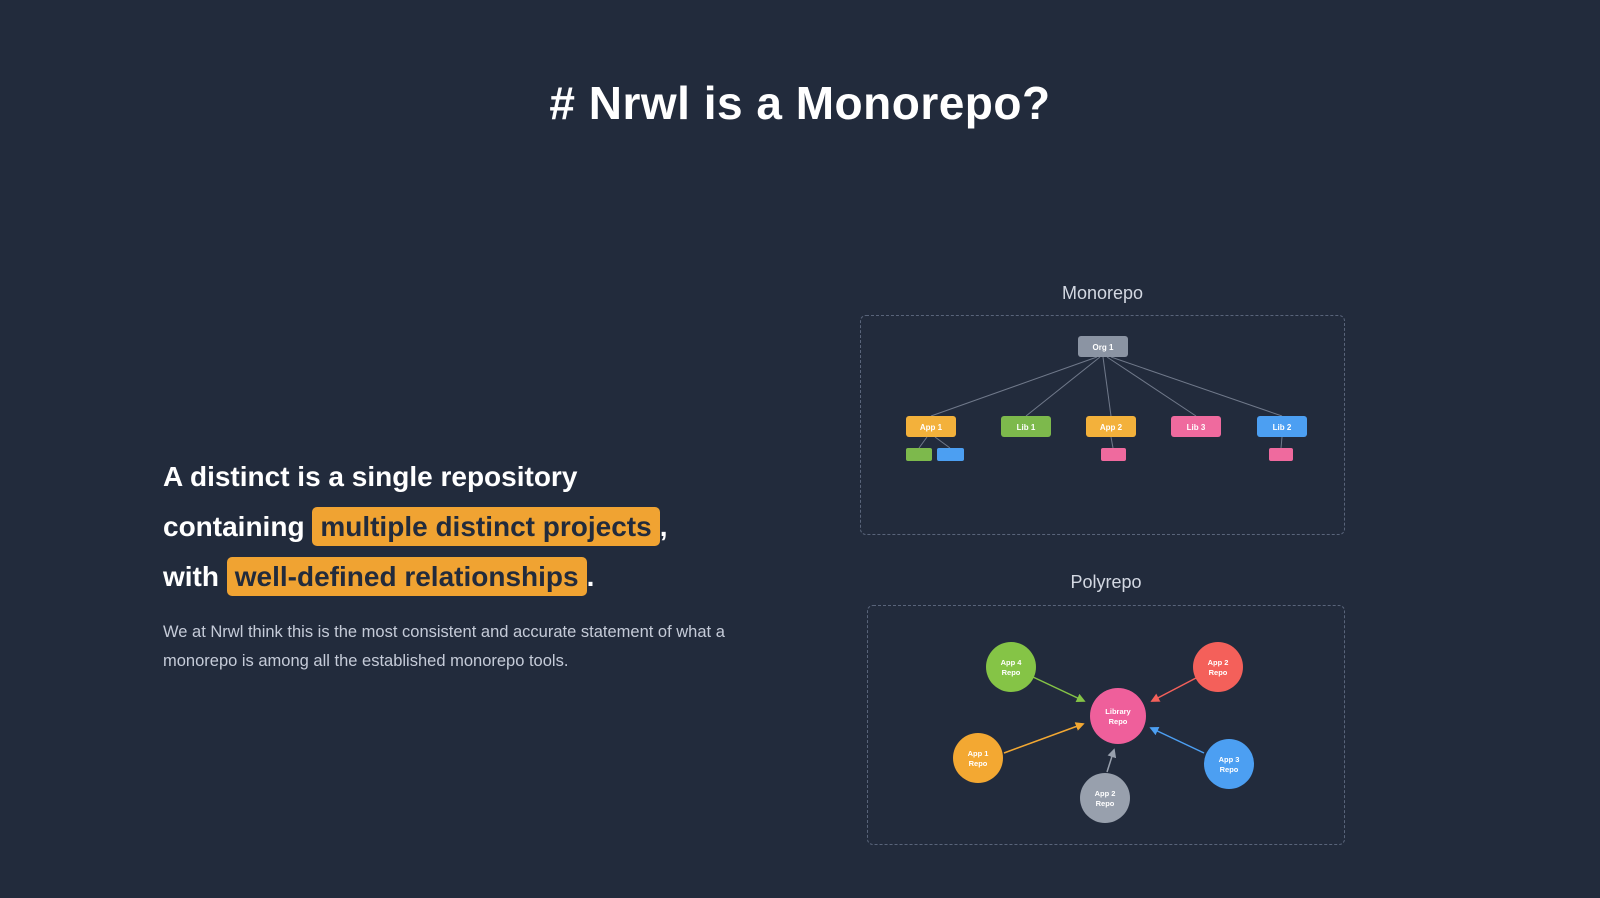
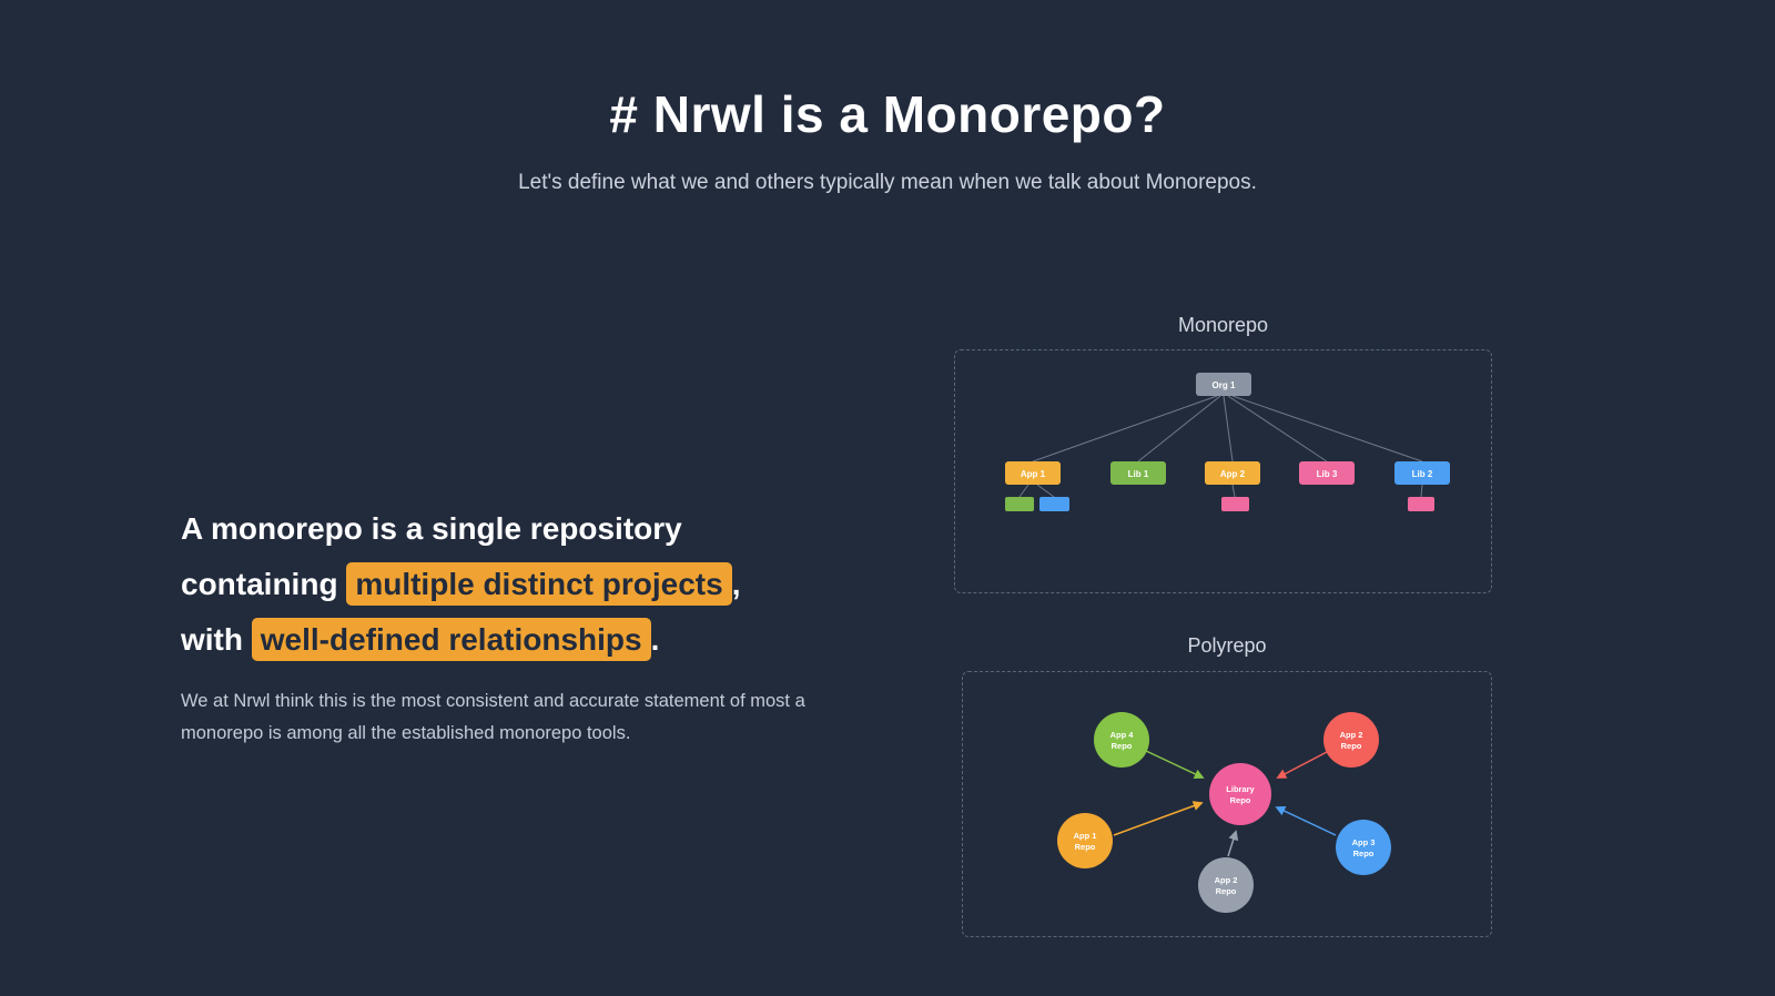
  # Nrwl is a Monorepo?
+ Let's define what we and others typically mean when we talk about Monorepos.
- A distinct is a single repository
+ A monorepo is a single repository
  containing multiple distinct projects ,
  with well-defined relationships .
- We at Nrwl think this is the most consistent and accurate statement of what a monorepo is among all the established monorepo tools.
+ We at Nrwl think this is the most consistent and accurate statement of most a monorepo is among all the established monorepo tools.
  Monorepo
  Org 1
  App 1
  Lib 1
  App 2
  Lib 3
  Lib 2
  Polyrepo
  App 4 Repo
  App 2 Repo
  App 1 Repo
  App 3 Repo
  App 2 Repo
  Library Repo
